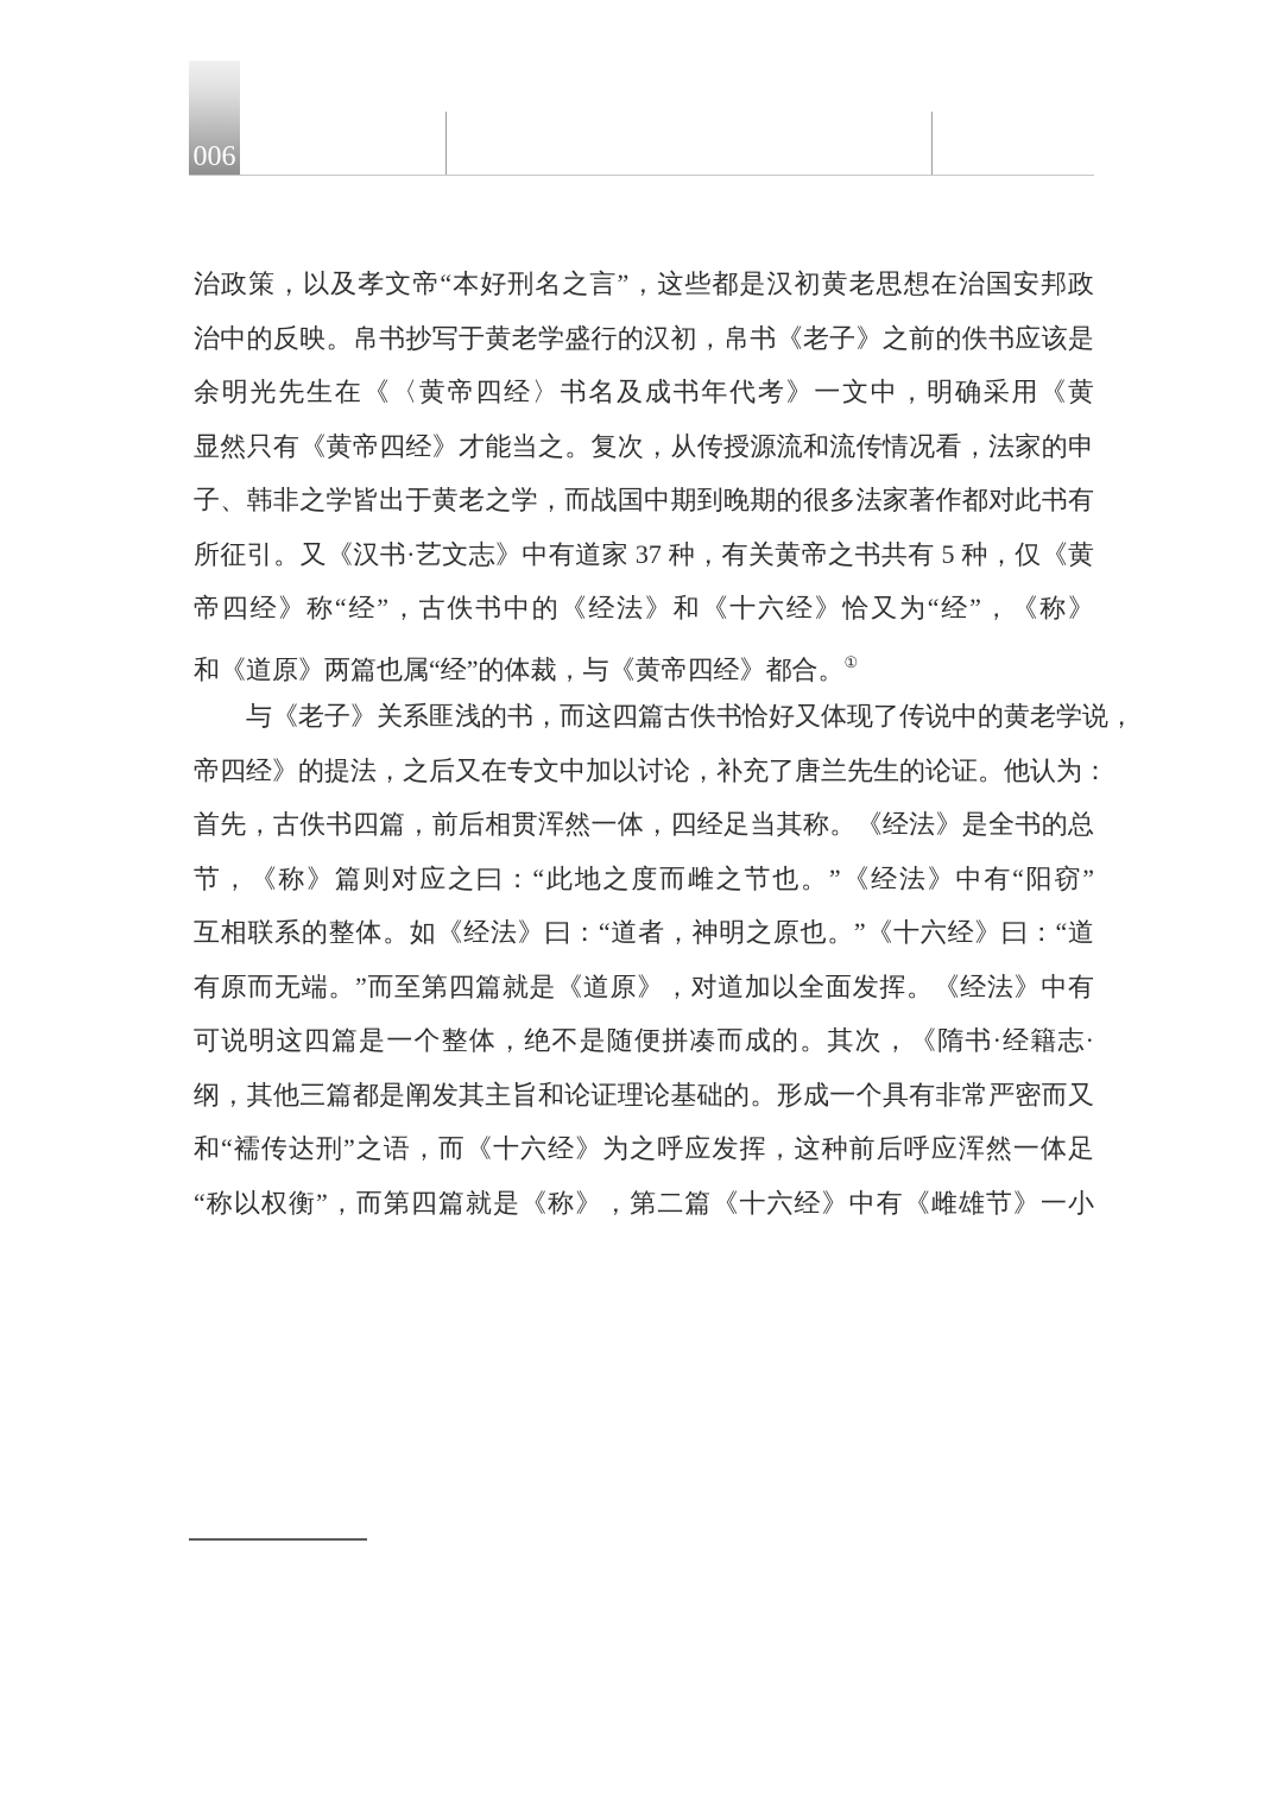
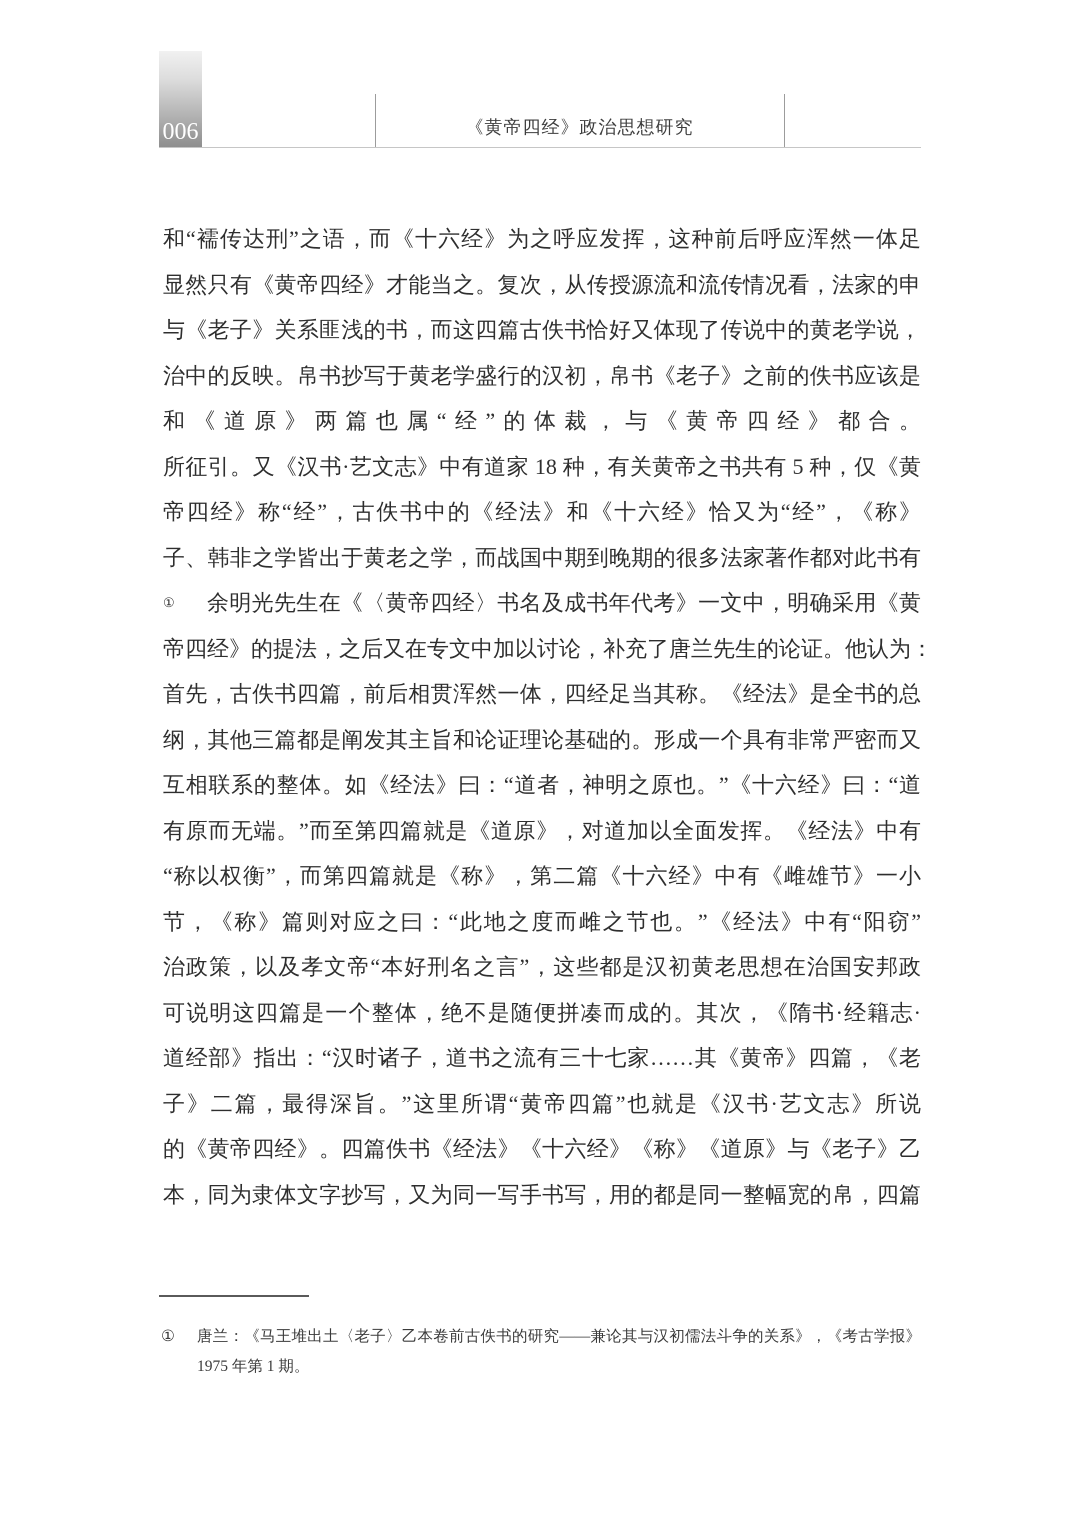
  006
+ 《黄帝四经》政治思想研究
- 治政策，以及孝文帝“本好刑名之言”，这些都是汉初黄老思想在治国安邦政
+ 和“襦传达刑”之语，而《十六经》为之呼应发挥，这种前后呼应浑然一体足
- 治中的反映。帛书抄写于黄老学盛行的汉初，帛书《老子》之前的佚书应该是
+ 显然只有《黄帝四经》才能当之。复次，从传授源流和流传情况看，法家的申
- 余明光先生在《〈黄帝四经〉书名及成书年代考》一文中，明确采用《黄
+ 与《老子》关系匪浅的书，而这四篇古佚书恰好又体现了传说中的黄老学说，
- 显然只有《黄帝四经》才能当之。复次，从传授源流和流传情况看，法家的申
+ 治中的反映。帛书抄写于黄老学盛行的汉初，帛书《老子》之前的佚书应该是
- 子、韩非之学皆出于黄老之学，而战国中期到晚期的很多法家著作都对此书有
+ 和《道原》两篇也属“经”的体裁，与《黄帝四经》都合。
- 所征引。又《汉书·艺文志》中有道家 37 种，有关黄帝之书共有 5 种，仅《黄
+ 所征引。又《汉书·艺文志》中有道家 18 种，有关黄帝之书共有 5 种，仅《黄
  帝四经》称“经”，古佚书中的《经法》和《十六经》恰又为“经”，《称》
- 和《道原》两篇也属“经”的体裁，与《黄帝四经》都合。①
+ 子、韩非之学皆出于黄老之学，而战国中期到晚期的很多法家著作都对此书有①
- 与《老子》关系匪浅的书，而这四篇古佚书恰好又体现了传说中的黄老学说，
+ 余明光先生在《〈黄帝四经〉书名及成书年代考》一文中，明确采用《黄
  帝四经》的提法，之后又在专文中加以讨论，补充了唐兰先生的论证。他认为：
  首先，古佚书四篇，前后相贯浑然一体，四经足当其称。《经法》是全书的总
- 节，《称》篇则对应之曰：“此地之度而雌之节也。”《经法》中有“阳窃”
+ 纲，其他三篇都是阐发其主旨和论证理论基础的。形成一个具有非常严密而又
  互相联系的整体。如《经法》曰：“道者，神明之原也。”《十六经》曰：“道
  有原而无端。”而至第四篇就是《道原》，对道加以全面发挥。《经法》中有
- 可说明这四篇是一个整体，绝不是随便拼凑而成的。其次，《隋书·经籍志·
+ “称以权衡”，而第四篇就是《称》，第二篇《十六经》中有《雌雄节》一小
- 纲，其他三篇都是阐发其主旨和论证理论基础的。形成一个具有非常严密而又
+ 节，《称》篇则对应之曰：“此地之度而雌之节也。”《经法》中有“阳窃”
- 和“襦传达刑”之语，而《十六经》为之呼应发挥，这种前后呼应浑然一体足
+ 治政策，以及孝文帝“本好刑名之言”，这些都是汉初黄老思想在治国安邦政
- “称以权衡”，而第四篇就是《称》，第二篇《十六经》中有《雌雄节》一小
+ 可说明这四篇是一个整体，绝不是随便拼凑而成的。其次，《隋书·经籍志·
+ 道经部》指出：“汉时诸子，道书之流有三十七家……其《黄帝》四篇，《老
+ 子》二篇，最得深旨。”这里所谓“黄帝四篇”也就是《汉书·艺文志》所说
+ 的《黄帝四经》。四篇佚书《经法》《十六经》《称》《道原》与《老子》乙
+ 本，同为隶体文字抄写，又为同一写手书写，用的都是同一整幅宽的帛，四篇
+ ①
+ 唐兰：《马王堆出土〈老子〉乙本卷前古佚书的研究——兼论其与汉初儒法斗争的关系》，《考古学报》
+ 1975 年第 1 期。
